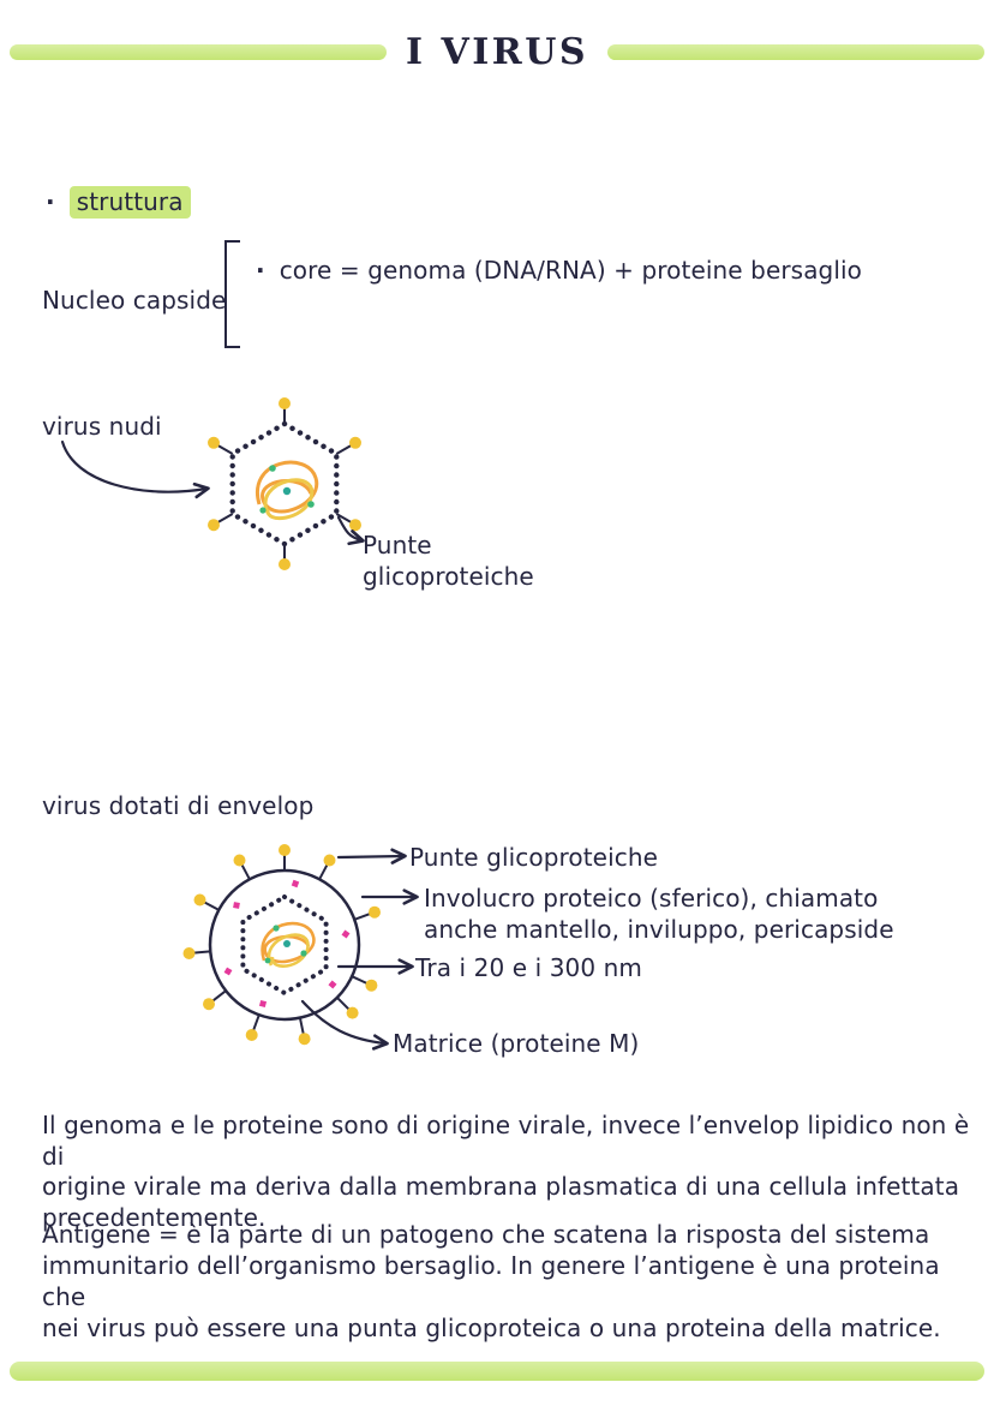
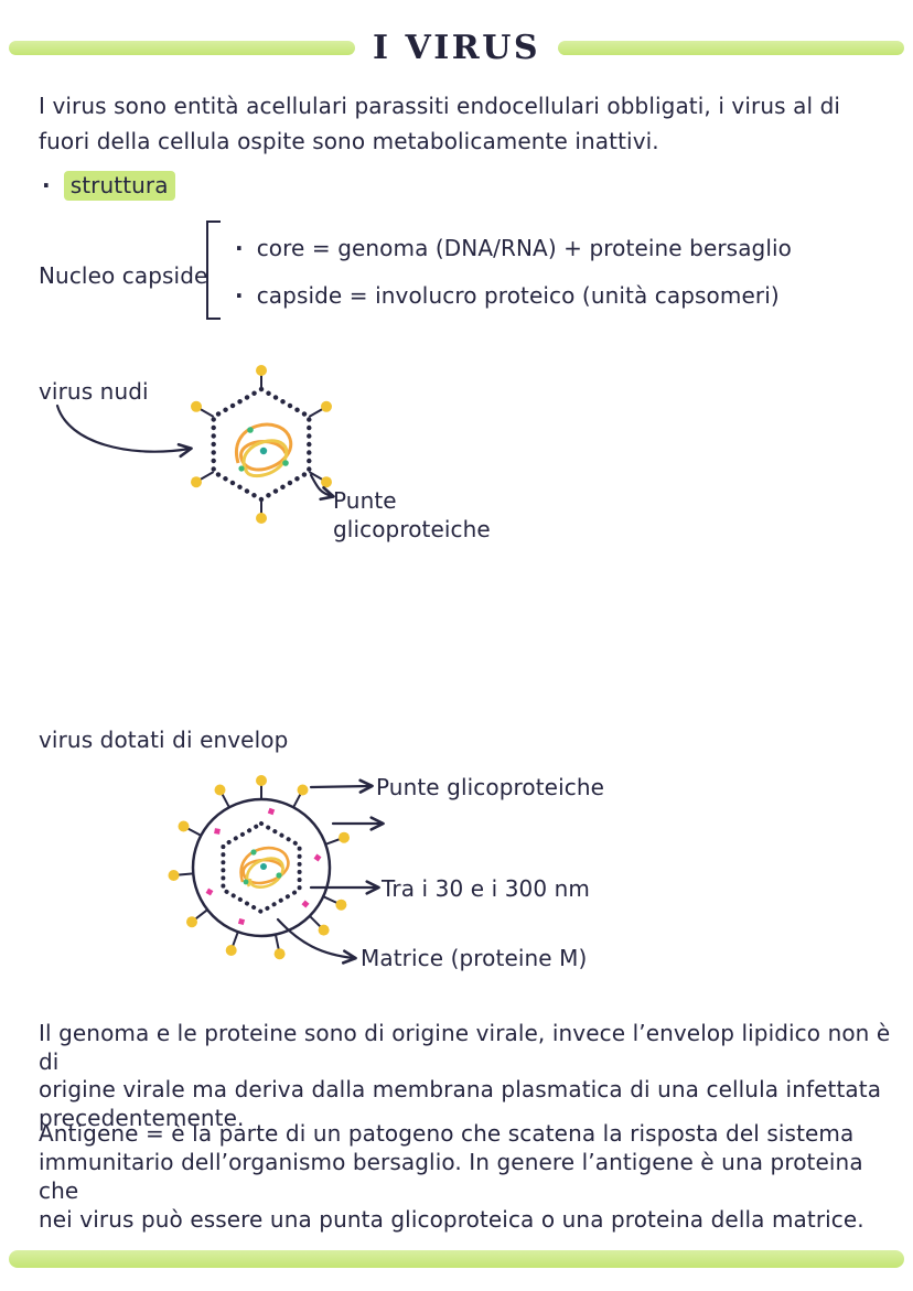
  I VIRUS
+ I virus sono entità acellulari parassiti endocellulari obbligati, i virus al di
+ fuori della cellula ospite sono metabolicamente inattivi.
  · struttura
  Nucleo capside
  · core = genoma (DNA/RNA) + proteine bersaglio
+ · capside = involucro proteico (unità capsomeri)
  virus nudi
  Punte
  glicoproteiche
  virus dotati di envelop
  Punte glicoproteiche
- Involucro proteico (sferico), chiamato
- anche mantello, inviluppo, pericapside
- Tra i 20 e i 300 nm
+ Tra i 30 e i 300 nm
  Matrice (proteine M)
  Il genoma e le proteine sono di origine virale, invece l’envelop lipidico non è di
  origine virale ma deriva dalla membrana plasmatica di una cellula infettata
  precedentemente.
  Antigene = è la parte di un patogeno che scatena la risposta del sistema
  immunitario dell’organismo bersaglio. In genere l’antigene è una proteina che
  nei virus può essere una punta glicoproteica o una proteina della matrice.
